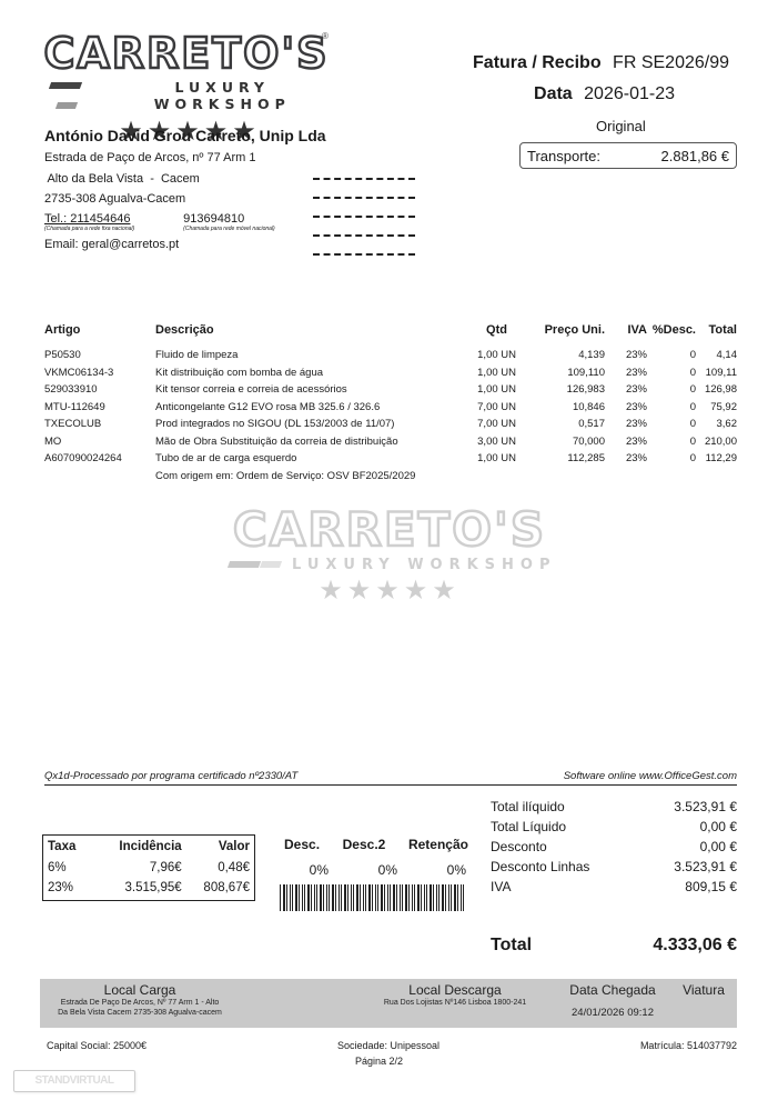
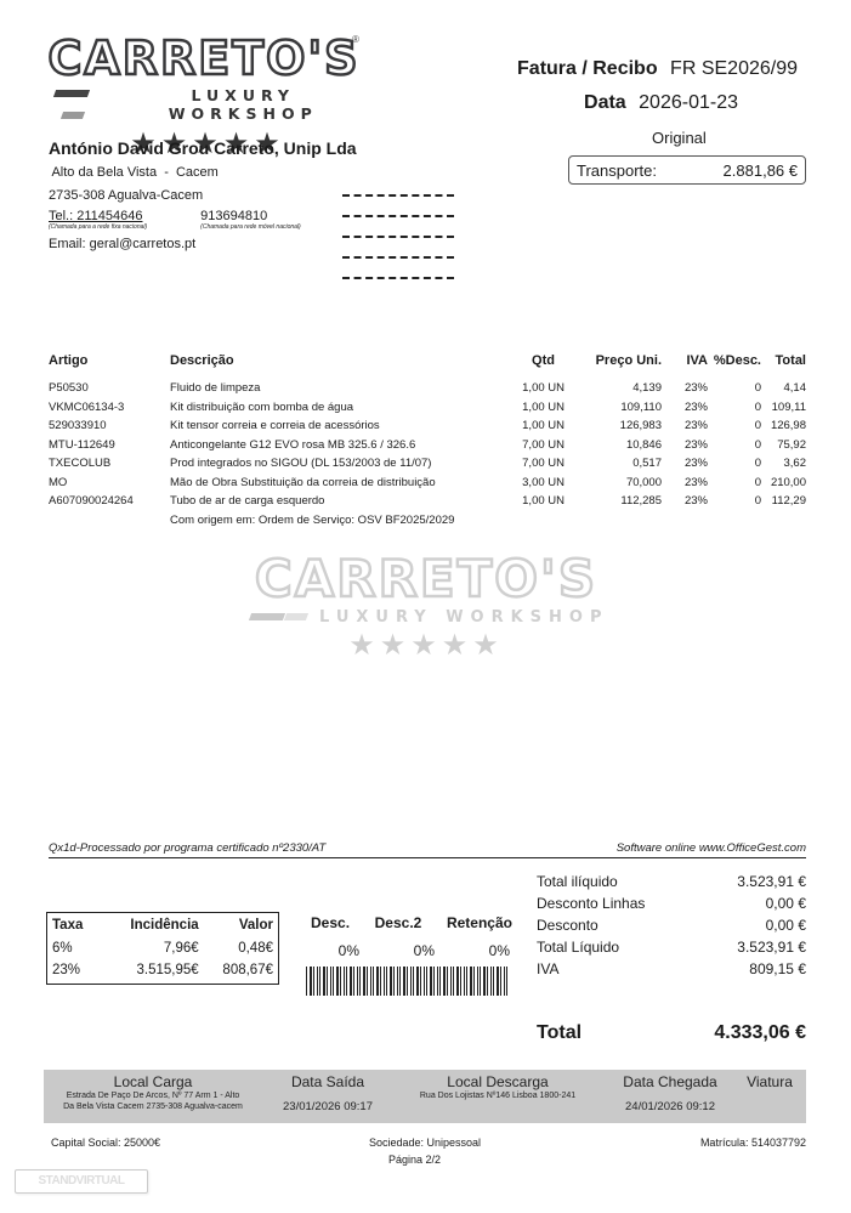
  CARRETO'S
  ®
  LUXURY WORKSHOP
  ★★★★★
  Fatura / Recibo FR SE2026/99
  Data 2026-01-23
  Original
  Transporte:
  2.881,86 €
  António David Grou Carreto, Unip Lda
- Estrada de Paço de Arcos, nº 77 Arm 1
  Alto da Bela Vista - Cacem
  2735-308 Agualva-Cacem
  Tel.: 211454646
  913694810
  Email: geral@carretos.pt
  Artigo
  Descrição
  Qtd
  Preço Uni.
  IVA
  %Desc.
  Total
  P50530
  Fluido de limpeza
  1,00 UN
  4,139
  23%
  0
  4,14
  VKMC06134-3
  Kit distribuição com bomba de água
  1,00 UN
  109,110
  23%
  0
  109,11
  529033910
  Kit tensor correia e correia de acessórios
  1,00 UN
  126,983
  23%
  0
  126,98
  MTU-112649
  Anticongelante G12 EVO rosa MB 325.6 / 326.6
  7,00 UN
  10,846
  23%
  0
  75,92
  TXECOLUB
  Prod integrados no SIGOU (DL 153/2003 de 11/07)
  7,00 UN
  0,517
  23%
  0
  3,62
  MO
  Mão de Obra Substituição da correia de distribuição
  3,00 UN
  70,000
  23%
  0
  210,00
  A607090024264
  Tubo de ar de carga esquerdo
  1,00 UN
  112,285
  23%
  0
  112,29
  Com origem em: Ordem de Serviço: OSV BF2025/2029
  CARRETO'S
  LUXURY WORKSHOP
  ★★★★★
  Qx1d-Processado por programa certificado nº2330/AT
  Software online www.OfficeGest.com
  Taxa
  Incidência
  Valor
  6%
  7,96€
  0,48€
  23%
  3.515,95€
  808,67€
  Desc.
  Desc.2
  Retenção
  0%
  0%
  0%
  Total ilíquido
  3.523,91 €
- Total Líquido
+ Desconto Linhas
  0,00 €
  Desconto
  0,00 €
- Desconto Linhas
+ Total Líquido
  3.523,91 €
  IVA
  809,15 €
  Total
  4.333,06 €
  Local Carga
+ Data Saída
+ 23/01/2026 09:17
  Local Descarga
  Data Chegada
  24/01/2026 09:12
  Viatura
  Capital Social: 25000€
  Sociedade: Unipessoal
  Matrícula: 514037792
  Página 2/2
  STANDVIRTUAL
